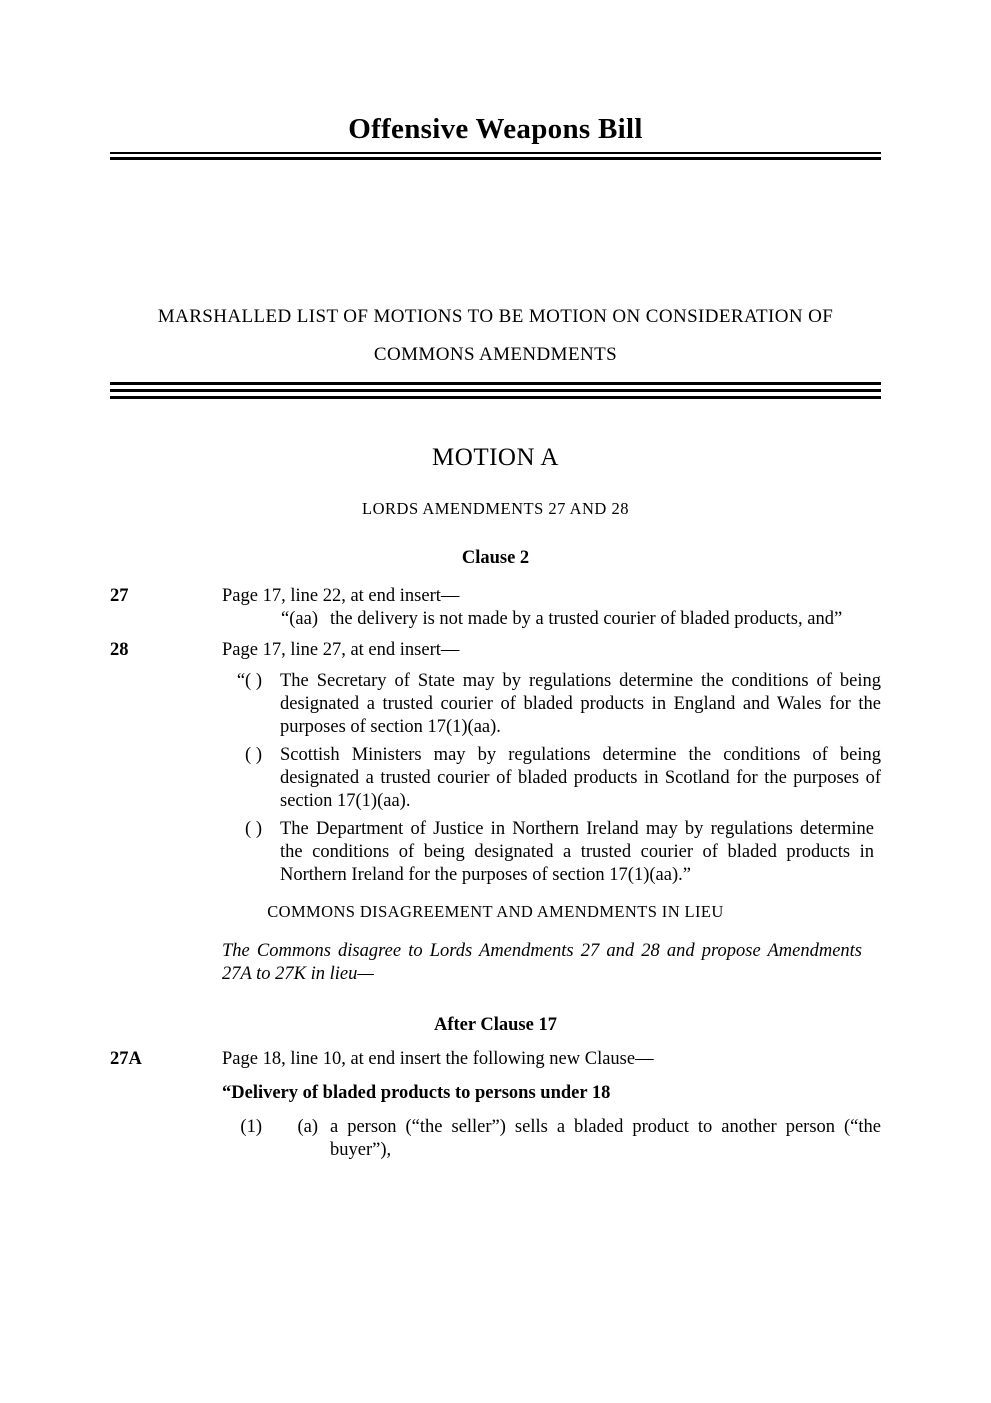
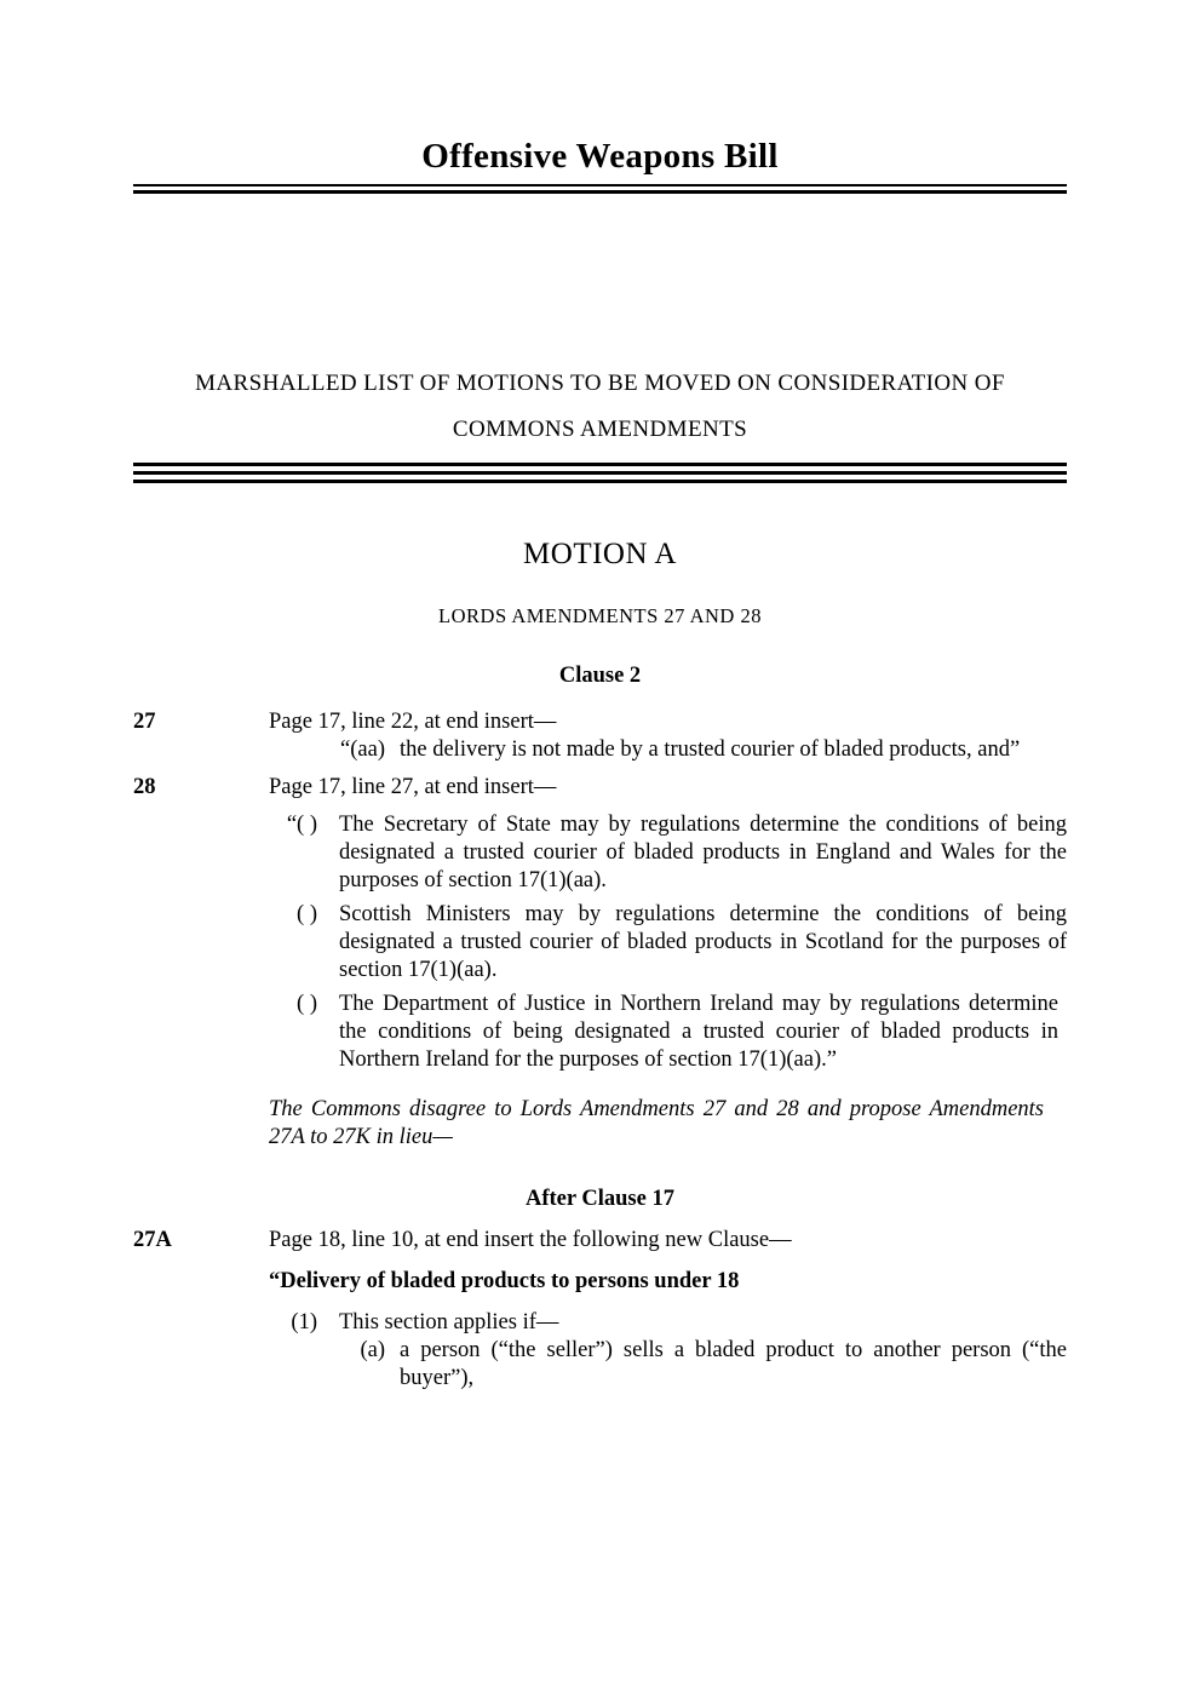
  Offensive Weapons Bill
- MARSHALLED LIST OF MOTIONS TO BE MOTION ON CONSIDERATION OF
+ MARSHALLED LIST OF MOTIONS TO BE MOVED ON CONSIDERATION OF
  COMMONS AMENDMENTS
  MOTION A
  LORDS AMENDMENTS 27 AND 28
  Clause 2
  27
  Page 17, line 22, at end insert—
  “(aa)
  the delivery is not made by a trusted courier of bladed products, and”
  28
  Page 17, line 27, at end insert—
  “( )
  The Secretary of State may by regulations determine the conditions of being designated a trusted courier of bladed products in England and Wales for the purposes of section 17(1)(aa).
  ( )
  Scottish Ministers may by regulations determine the conditions of being designated a trusted courier of bladed products in Scotland for the purposes of section 17(1)(aa).
  ( )
  The Department of Justice in Northern Ireland may by regulations determine the conditions of being designated a trusted courier of bladed products in Northern Ireland for the purposes of section 17(1)(aa).”
- COMMONS DISAGREEMENT AND AMENDMENTS IN LIEU
  The Commons disagree to Lords Amendments 27 and 28 and propose Amendments 27A to 27K in lieu—
  After Clause 17
  27A
  Page 18, line 10, at end insert the following new Clause—
  “Delivery of bladed products to persons under 18
  (1)
+ This section applies if—
  (a)
  a person (“the seller”) sells a bladed product to another person (“the buyer”),
